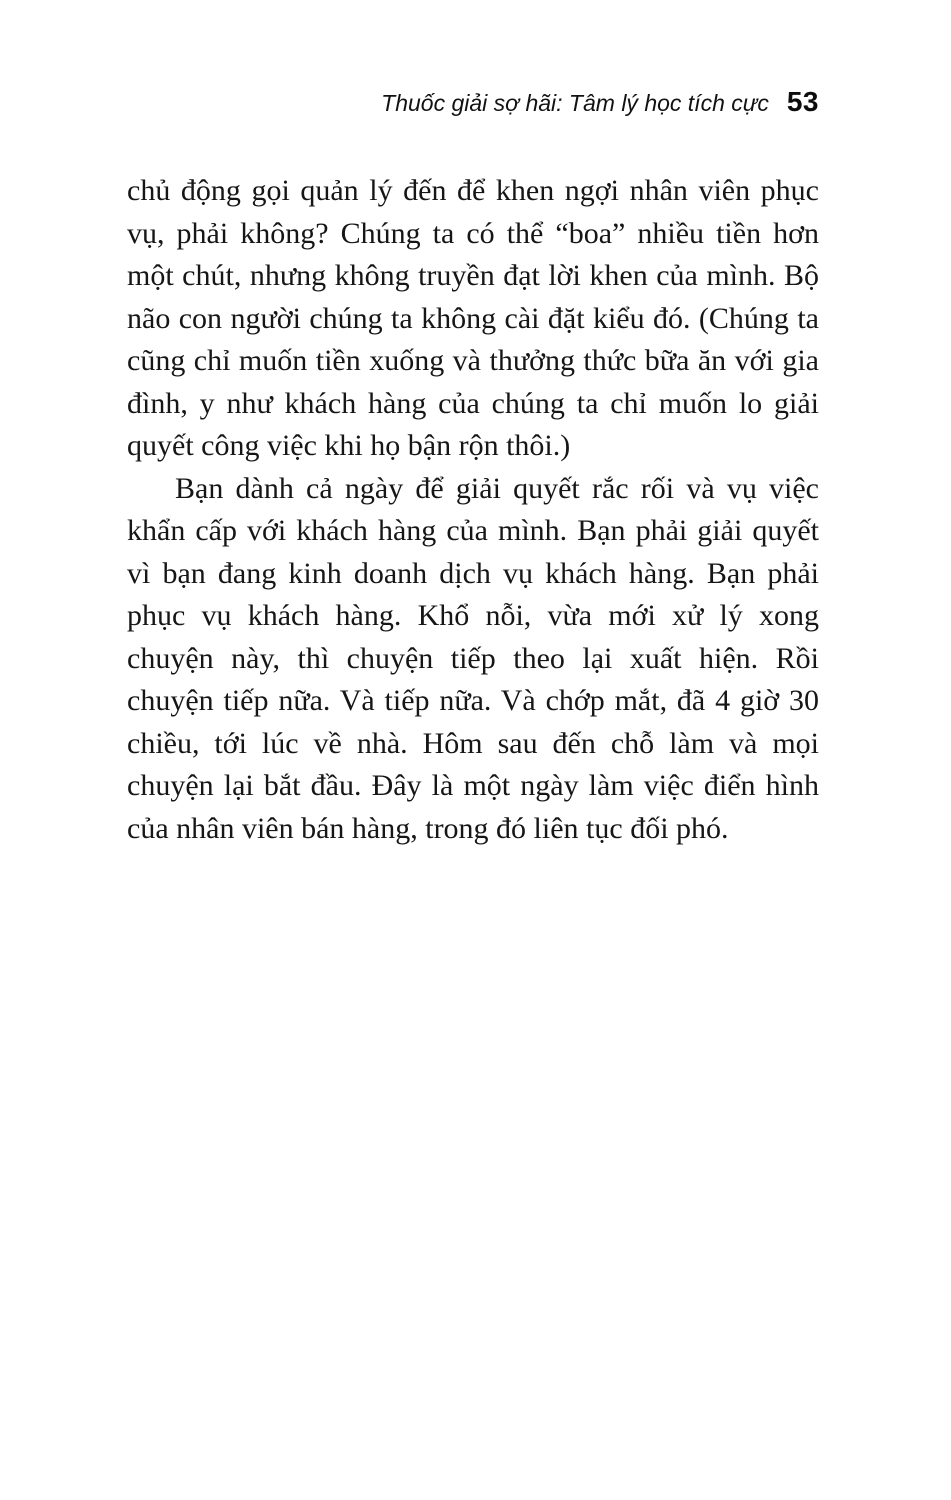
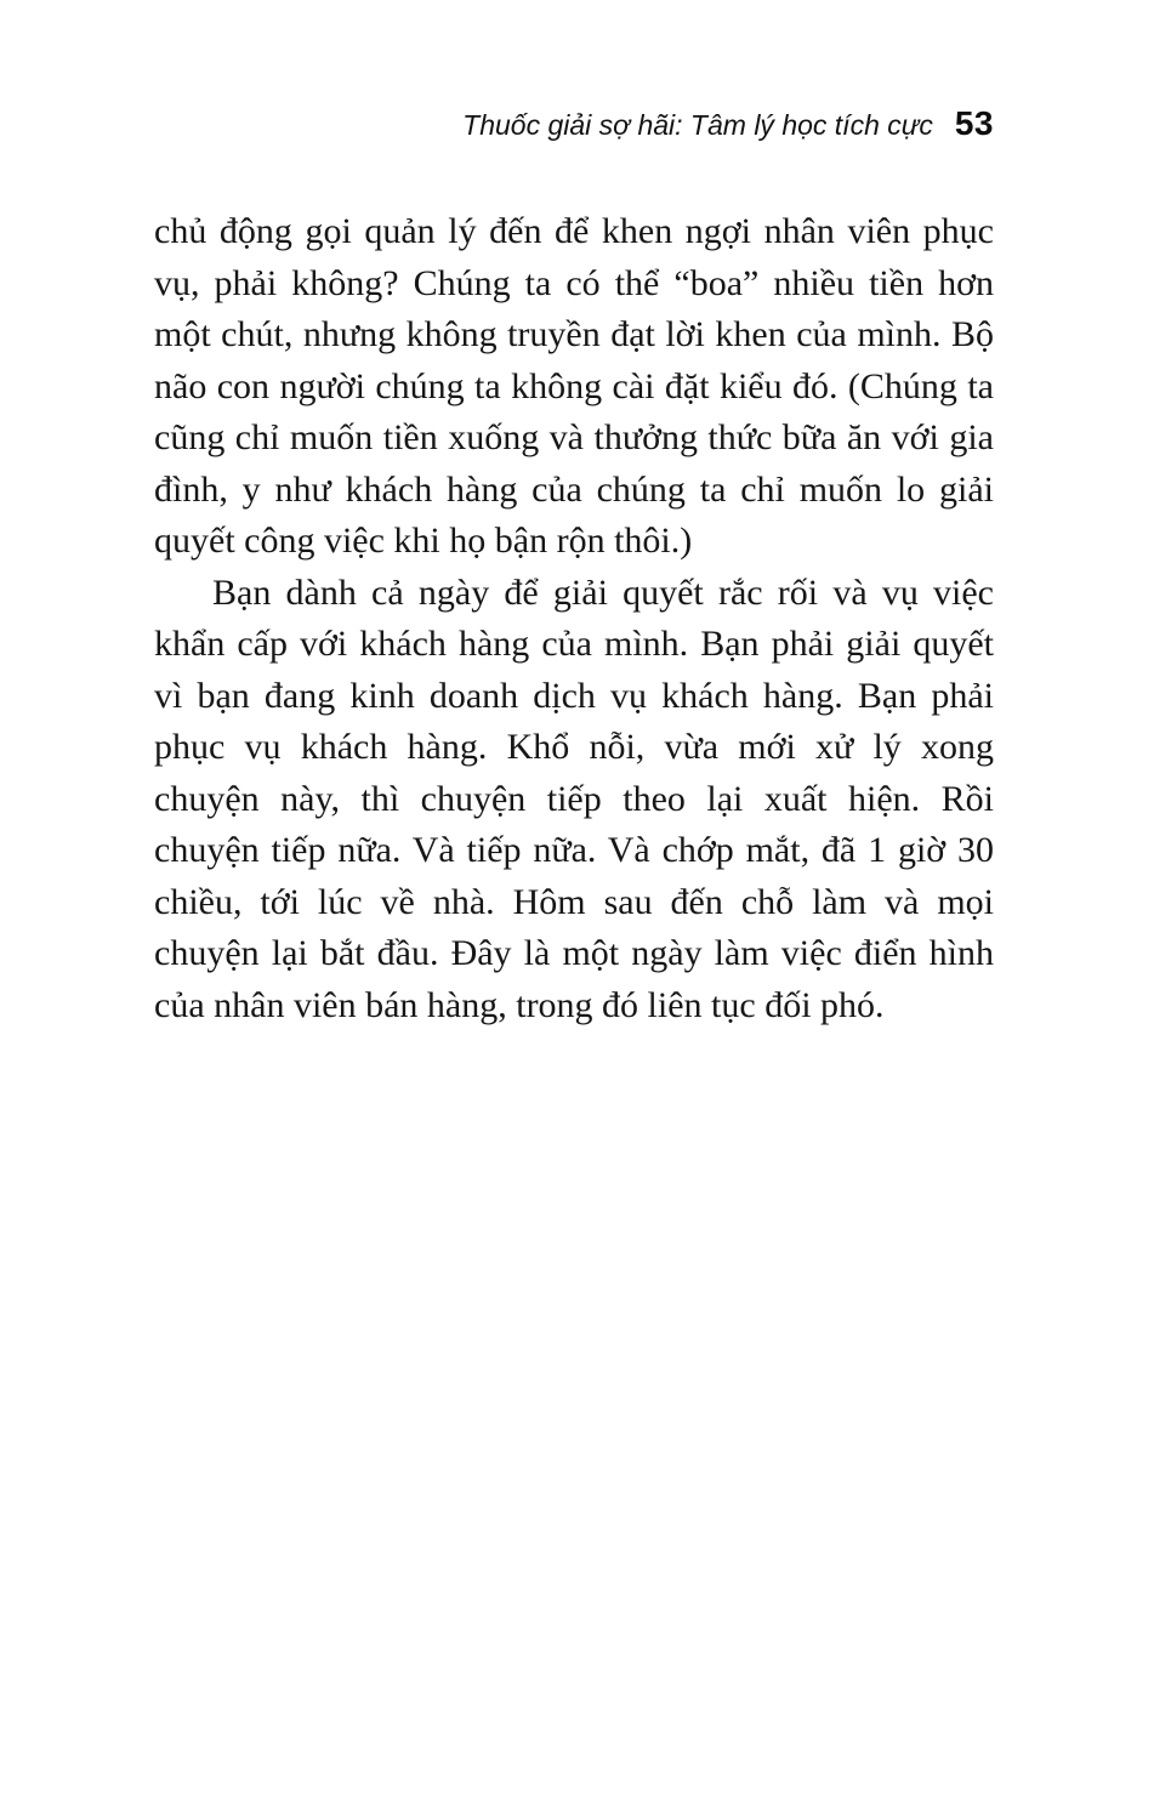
  Thuốc giải sợ hãi: Tâm lý học tích cực
  53
  chủ động gọi quản lý đến để khen ngợi nhân viên phục vụ, phải không? Chúng ta có thể “boa” nhiều tiền hơn một chút, nhưng không truyền đạt lời khen của mình. Bộ não con người chúng ta không cài đặt kiểu đó. (Chúng ta cũng chỉ muốn tiền xuống và thưởng thức bữa ăn với gia đình, y như khách hàng của chúng ta chỉ muốn lo giải quyết công việc khi họ bận rộn thôi.)
- Bạn dành cả ngày để giải quyết rắc rối và vụ việc khẩn cấp với khách hàng của mình. Bạn phải giải quyết vì bạn đang kinh doanh dịch vụ khách hàng. Bạn phải phục vụ khách hàng. Khổ nỗi, vừa mới xử lý xong chuyện này, thì chuyện tiếp theo lại xuất hiện. Rồi chuyện tiếp nữa. Và tiếp nữa. Và chớp mắt, đã 4 giờ 30 chiều, tới lúc về nhà. Hôm sau đến chỗ làm và mọi chuyện lại bắt đầu. Đây là một ngày làm việc điển hình của nhân viên bán hàng, trong đó liên tục đối phó.
+ Bạn dành cả ngày để giải quyết rắc rối và vụ việc khẩn cấp với khách hàng của mình. Bạn phải giải quyết vì bạn đang kinh doanh dịch vụ khách hàng. Bạn phải phục vụ khách hàng. Khổ nỗi, vừa mới xử lý xong chuyện này, thì chuyện tiếp theo lại xuất hiện. Rồi chuyện tiếp nữa. Và tiếp nữa. Và chớp mắt, đã 1 giờ 30 chiều, tới lúc về nhà. Hôm sau đến chỗ làm và mọi chuyện lại bắt đầu. Đây là một ngày làm việc điển hình của nhân viên bán hàng, trong đó liên tục đối phó.
